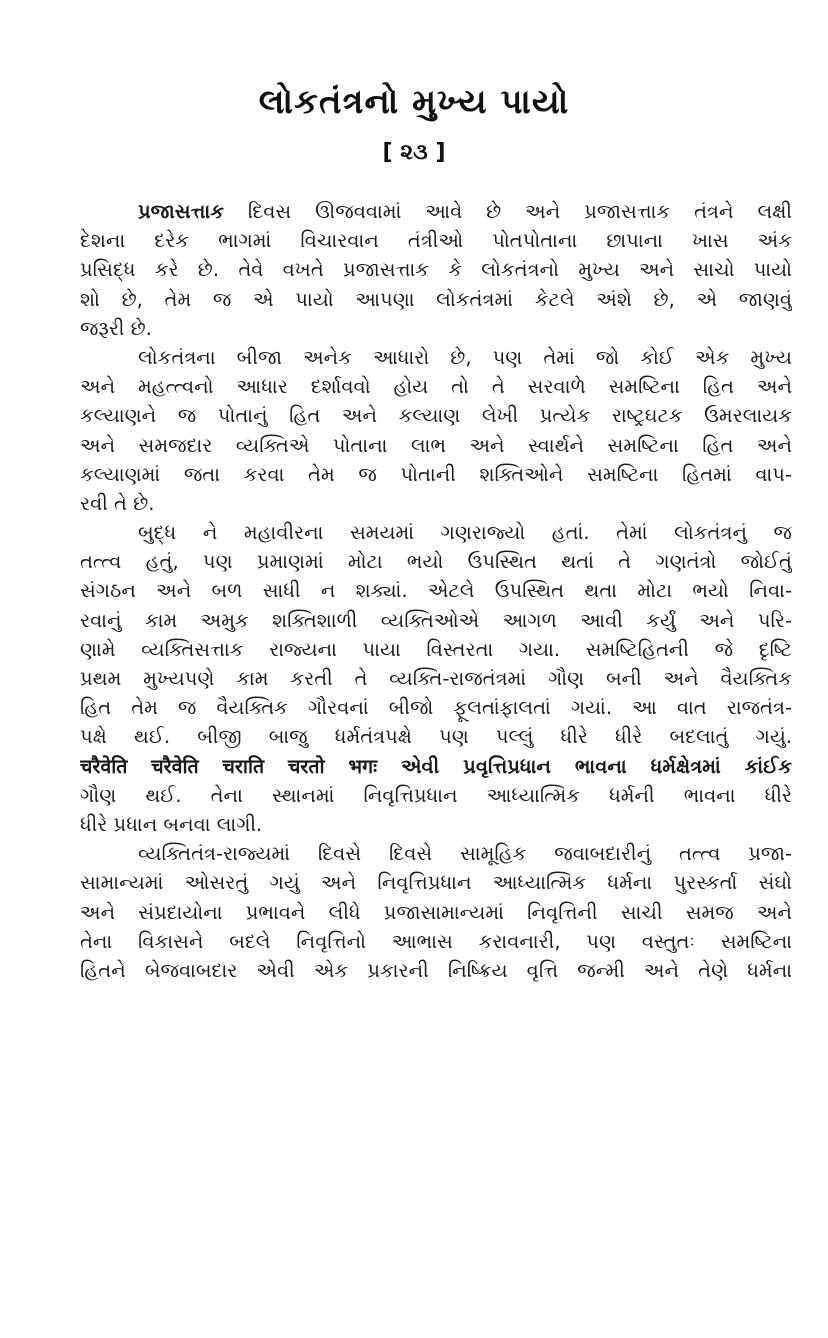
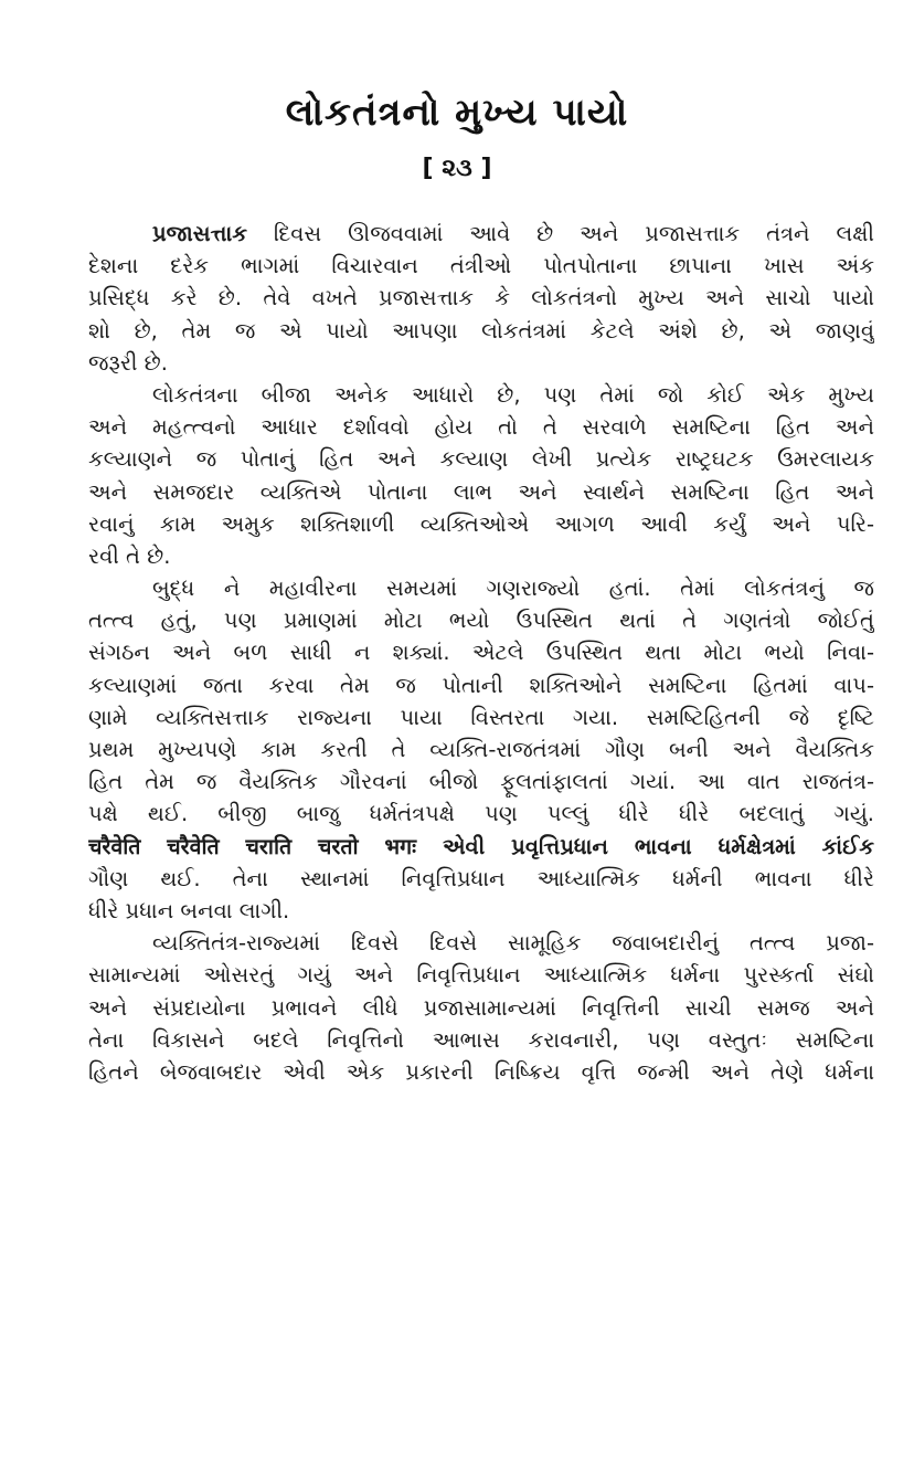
  લોકતંત્રનો મુખ્ય પાયો
  [ ૨૩ ]
  પ્રજાસત્તાક દિવસ ઊજવવામાં આવે છે અને પ્રજાસત્તાક તંત્રને લક્ષી
  દેશના દરેક ભાગમાં વિચારવાન તંત્રીઓ પોતપોતાના છાપાના ખાસ અંક
  પ્રસિદ્ધ કરે છે. તેવે વખતે પ્રજાસત્તાક કે લોકતંત્રનો મુખ્ય અને સાચો પાયો
  શો છે, તેમ જ એ પાયો આપણા લોકતંત્રમાં કેટલે અંશે છે, એ જાણવું
  જરૂરી છે.
  લોકતંત્રના બીજા અનેક આધારો છે, પણ તેમાં જો કોઈ એક મુખ્ય
  અને મહત્ત્વનો આધાર દર્શાવવો હોય તો તે સરવાળે સમષ્ટિના હિત અને
  કલ્યાણને જ પોતાનું હિત અને કલ્યાણ લેખી પ્રત્યેક રાષ્ટ્રઘટક ઉમરલાયક
  અને સમજદાર વ્યક્તિએ પોતાના લાભ અને સ્વાર્થને સમષ્ટિના હિત અને
- કલ્યાણમાં જતા કરવા તેમ જ પોતાની શક્તિઓને સમષ્ટિના હિતમાં વાપ-
+ રવાનું કામ અમુક શક્તિશાળી વ્યક્તિઓએ આગળ આવી કર્યું અને પરિ-
  રવી તે છે.
  બુદ્ધ ને મહાવીરના સમયમાં ગણરાજ્યો હતાં. તેમાં લોકતંત્રનું જ
  તત્ત્વ હતું, પણ પ્રમાણમાં મોટા ભયો ઉપસ્થિત થતાં તે ગણતંત્રો જોઈતું
  સંગઠન અને બળ સાધી ન શક્યાં. એટલે ઉપસ્થિત થતા મોટા ભયો નિવા-
- રવાનું કામ અમુક શક્તિશાળી વ્યક્તિઓએ આગળ આવી કર્યું અને પરિ-
+ કલ્યાણમાં જતા કરવા તેમ જ પોતાની શક્તિઓને સમષ્ટિના હિતમાં વાપ-
  ણામે વ્યક્તિસત્તાક રાજ્યના પાયા વિસ્તરતા ગયા. સમષ્ટિહિતની જે દૃષ્ટિ
  પ્રથમ મુખ્યપણે કામ કરતી તે વ્યક્તિ-રાજતંત્રમાં ગૌણ બની અને વૈયક્તિક
  હિત તેમ જ વૈયક્તિક ગૌરવનાં બીજો ફૂલતાંફાલતાં ગયાં. આ વાત રાજતંત્ર-
  પક્ષે થઈ. બીજી બાજુ ધર્મતંત્રપક્ષે પણ પલ્લું ધીરે ધીરે બદલાતું ગયું.
  चरैवेति चरैवेति चराति चरतो भगः એવી પ્રવૃત્તિપ્રધાન ભાવના ધર્મક્ષેત્રમાં કાંઈક
  ગૌણ થઈ. તેના સ્થાનમાં નિવૃત્તિપ્રધાન આધ્યાત્મિક ધર્મની ભાવના ધીરે
  ધીરે પ્રધાન બનવા લાગી.
  વ્યક્તિતંત્ર-રાજ્યમાં દિવસે દિવસે સામૂહિક જવાબદારીનું તત્ત્વ પ્રજા-
  સામાન્યમાં ઓસરતું ગયું અને નિવૃત્તિપ્રધાન આધ્યાત્મિક ધર્મના પુરસ્કર્તા સંઘો
  અને સંપ્રદાયોના પ્રભાવને લીધે પ્રજાસામાન્યમાં નિવૃત્તિની સાચી સમજ અને
  તેના વિકાસને બદલે નિવૃત્તિનો આભાસ કરાવનારી, પણ વસ્તુતઃ સમષ્ટિના
  હિતને બેજવાબદાર એવી એક પ્રકારની નિષ્ક્રિય વૃત્તિ જન્મી અને તેણે ધર્મના
